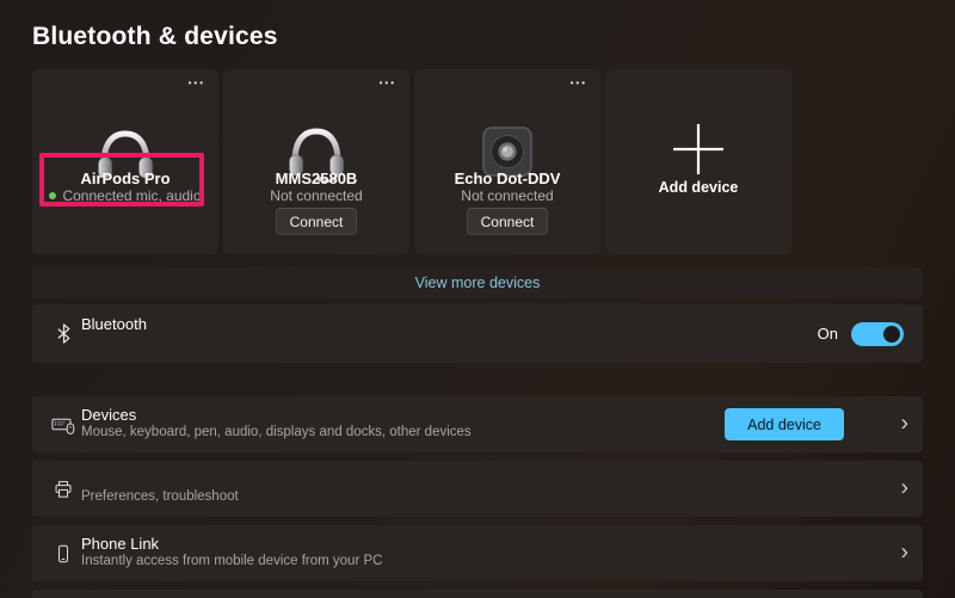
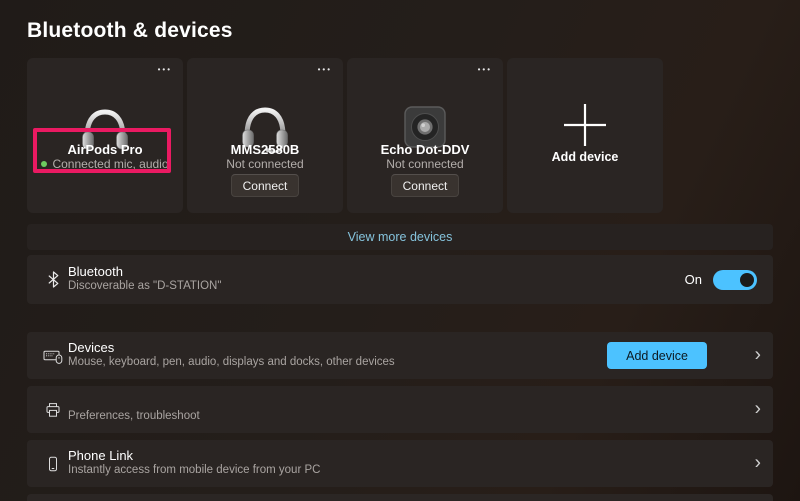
  Bluetooth & devices
  •••
  AirPods Pro
  Connected mic, audio
  •••
  MMS2580B
  Not connected
  Connect
  •••
  Echo Dot-DDV
  Not connected
  Connect
  Add device
  View more devices
  Bluetooth
+ Discoverable as "D-STATION"
  On
  Devices
  Mouse, keyboard, pen, audio, displays and docks, other devices
  Add device
  ›
  Preferences, troubleshoot
  ›
  Phone Link
  Instantly access from mobile device from your PC
  ›
